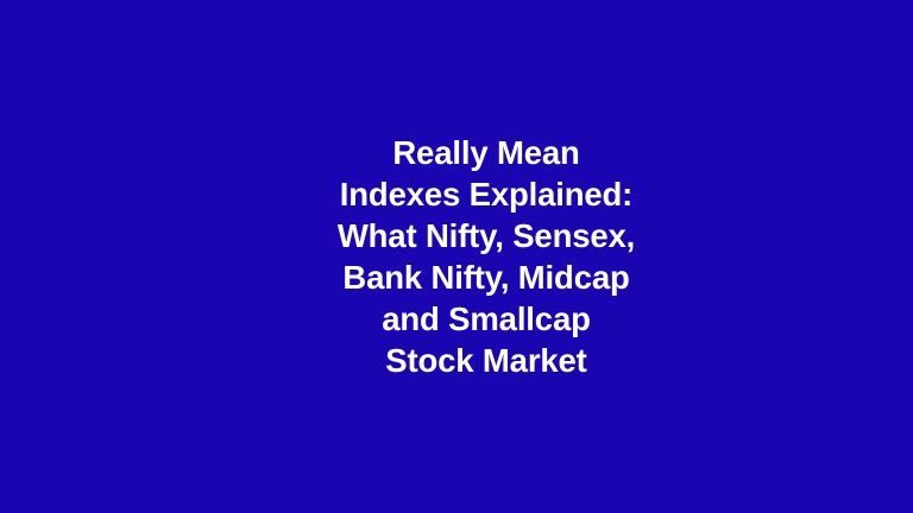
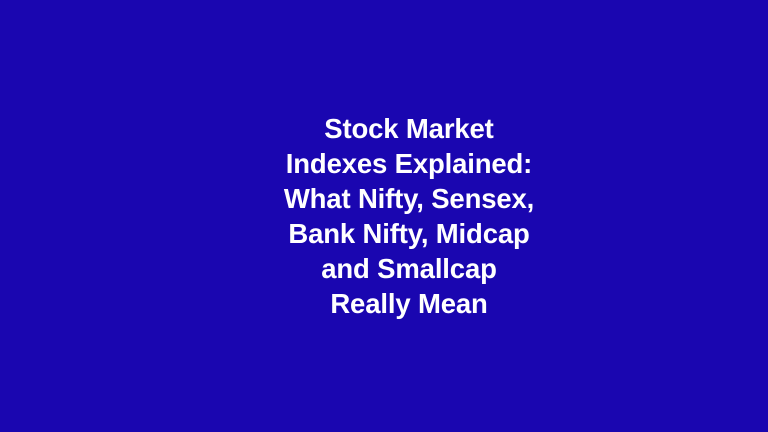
- Really Mean
+ Stock Market
  Indexes Explained:
  What Nifty, Sensex,
  Bank Nifty, Midcap
  and Smallcap
- Stock Market
+ Really Mean
